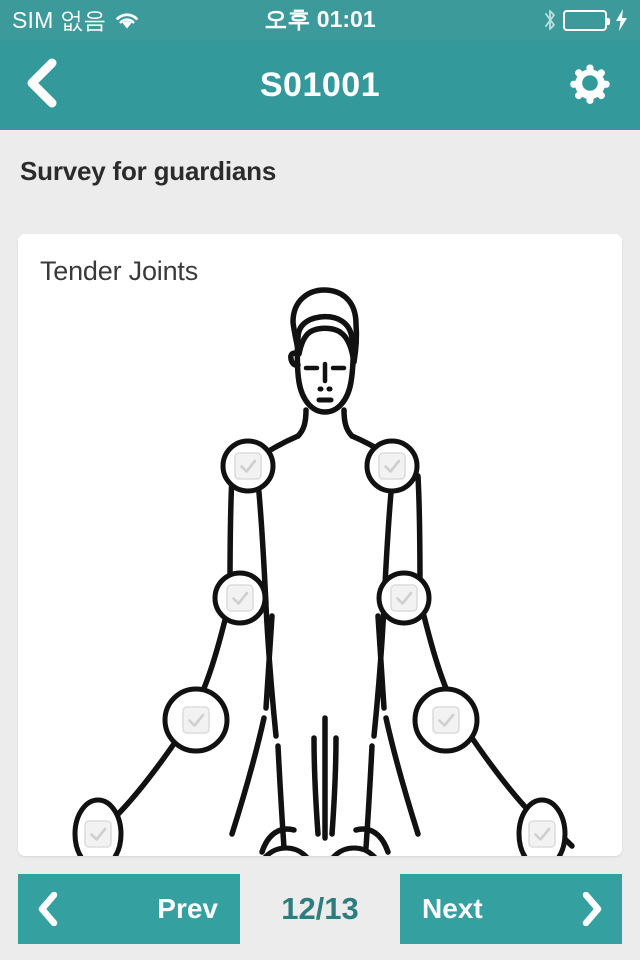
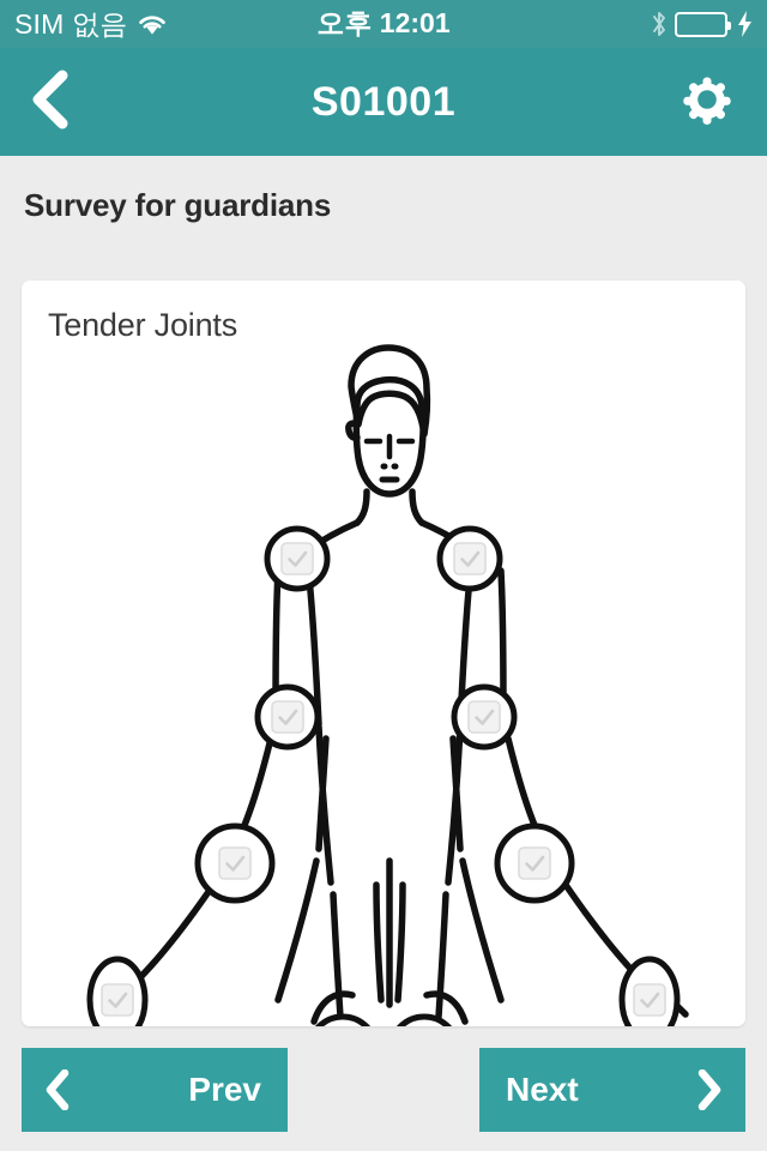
  SIM 없음
- 오후 01:01
+ 오후 12:01
  S01001
  Survey for guardians
  Tender Joints
  Prev
- 12/13
  Next
